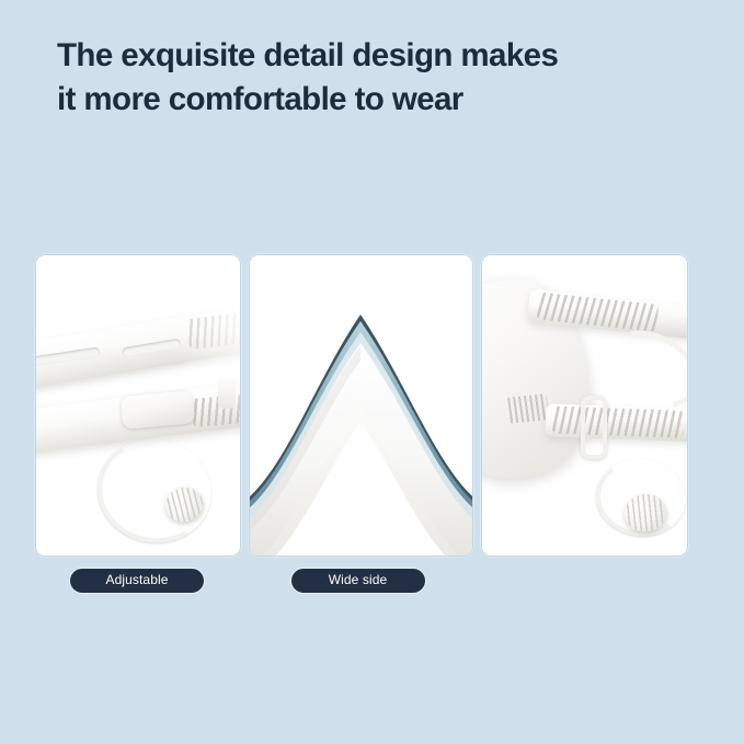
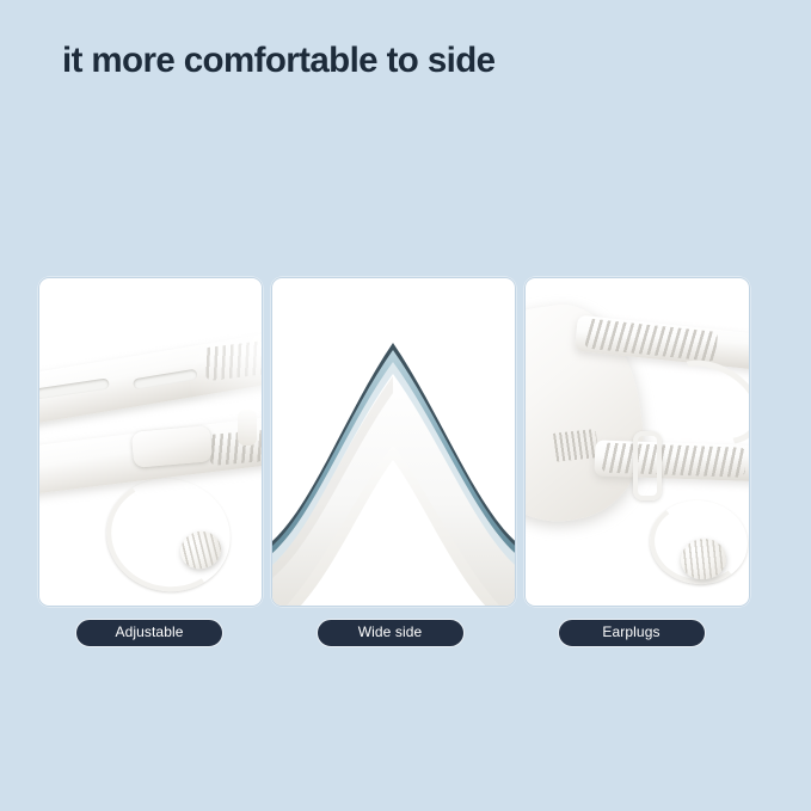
- The exquisite detail design makes
- it more comfortable to wear
+ it more comfortable to side
  Adjustable
  Wide side
+ Earplugs
